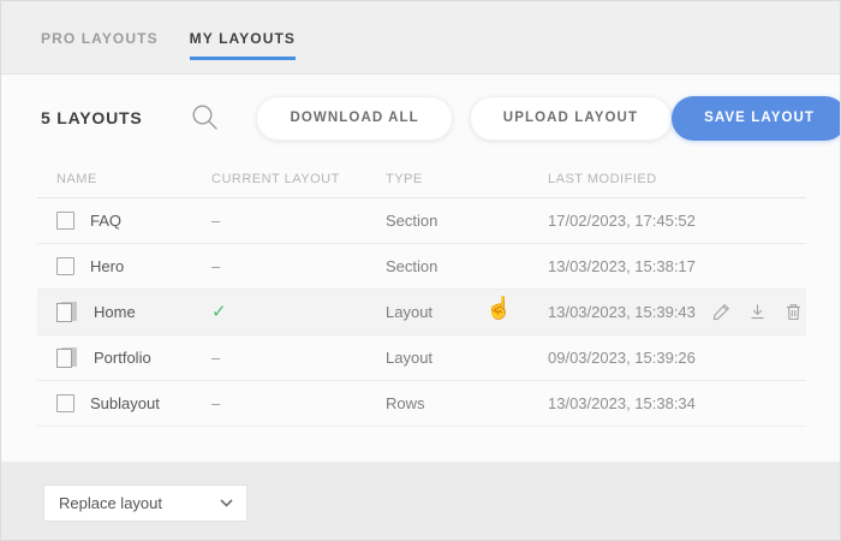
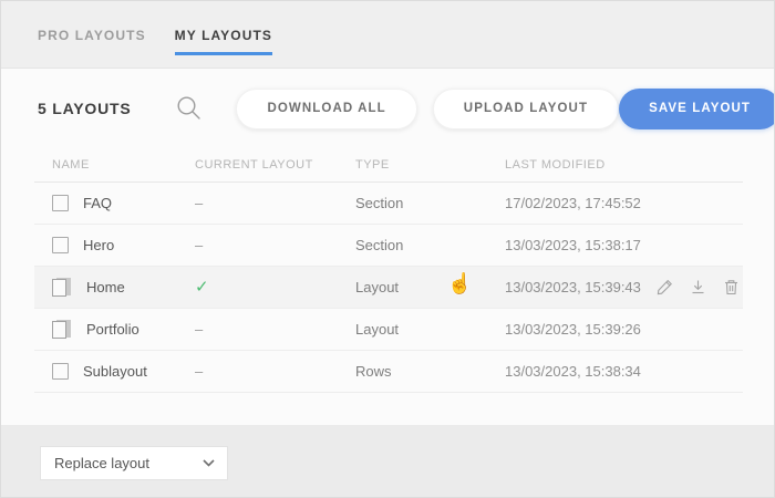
  PRO LAYOUTS
  MY LAYOUTS
  5 LAYOUTS
  DOWNLOAD ALL
  UPLOAD LAYOUT
  SAVE LAYOUT
  NAME
  CURRENT LAYOUT
  TYPE
  LAST MODIFIED
  FAQ
  –
  Section
  17/02/2023, 17:45:52
  Hero
  –
  Section
  13/03/2023, 15:38:17
  Home
  ✓
  Layout
  13/03/2023, 15:39:43
  Portfolio
  –
  Layout
- 09/03/2023, 15:39:26
+ 13/03/2023, 15:39:26
  Sublayout
  –
  Rows
  13/03/2023, 15:38:34
  Replace layout
  ☝
